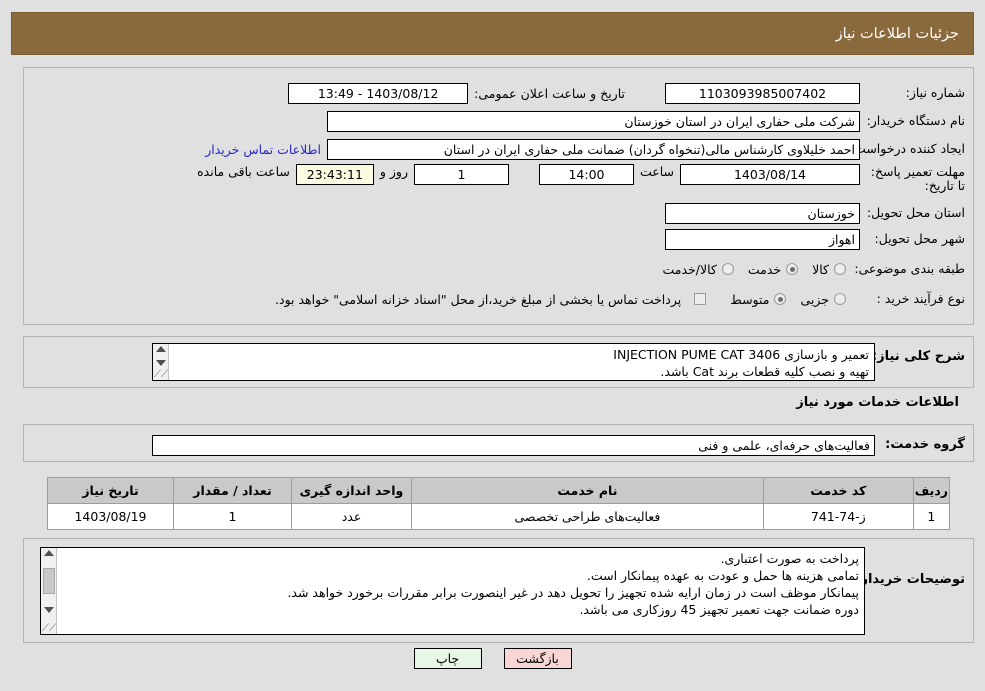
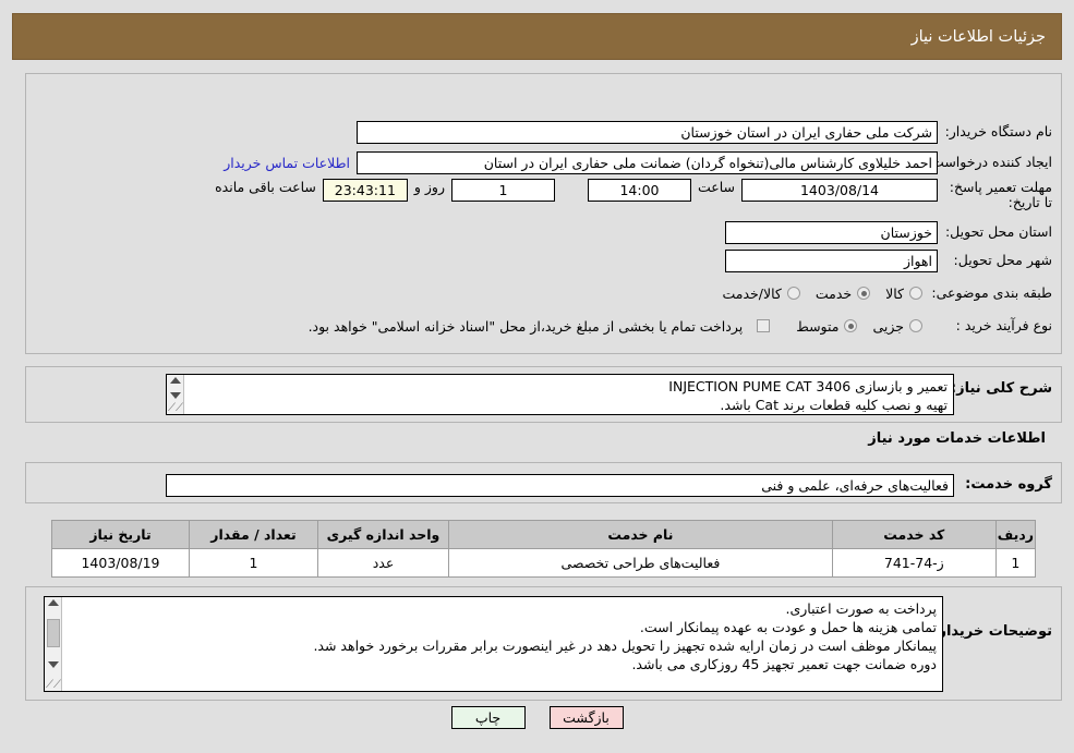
  جزئیات اطلاعات نیاز
- شماره نیاز:
- 1103093985007402
- تاریخ و ساعت اعلان عمومی:
- 1403/08/12 - 13:49
  نام دستگاه خریدار:
  شرکت ملی حفاری ایران در استان خوزستان
  ایجاد کننده درخواست
  احمد خلیلاوی کارشناس مالی(تنخواه گردان) ضمانت ملی حفاری ایران در استان
  اطلاعات تماس خریدار
  مهلت تعمیر پاسخ: تا تاریخ:
  1403/08/14
  ساعت
  14:00
  1
  روز و
  23:43:11
  ساعت باقی مانده
  استان محل تحویل:
  خوزستان
  شهر محل تحویل:
  اهواز
  طبقه بندی موضوعی:
  کالا
  خدمت
  کالا/خدمت
  نوع فرآیند خرید :
  جزیی
  متوسط
- پرداخت تماس یا بخشی از مبلغ خرید،از محل "اسناد خزانه اسلامی" خواهد بود.
+ پرداخت تمام یا بخشی از مبلغ خرید،از محل "اسناد خزانه اسلامی" خواهد بود.
  شرح کلی نیاز
  تعمیر و بازسازی INJECTION PUME CAT 3406
  تهیه و نصب کلیه قطعات برند Cat باشد.
  اطلاعات خدمات مورد نیاز
  گروه خدمت:
  فعالیت‌های حرفه‌ای، علمی و فنی
  ردیف	کد خدمت	نام خدمت	واحد اندازه گیری	تعداد / مقدار	تاریخ نیاز
  1	ز-74-741	فعالیت‌های طراحی تخصصی	عدد	1	1403/08/19
  توضیحات خریدا
  پرداخت به صورت اعتباری.
  تمامی هزینه ها حمل و عودت به عهده پیمانکار است.
  پیمانکار موظف است در زمان ارایه شده تجهیز را تحویل دهد در غیر اینصورت برابر مقررات برخورد خواهد شد.
  دوره ضمانت جهت تعمیر تجهیز 45 روزکاری می باشد.
  بازگشت
  چاپ
